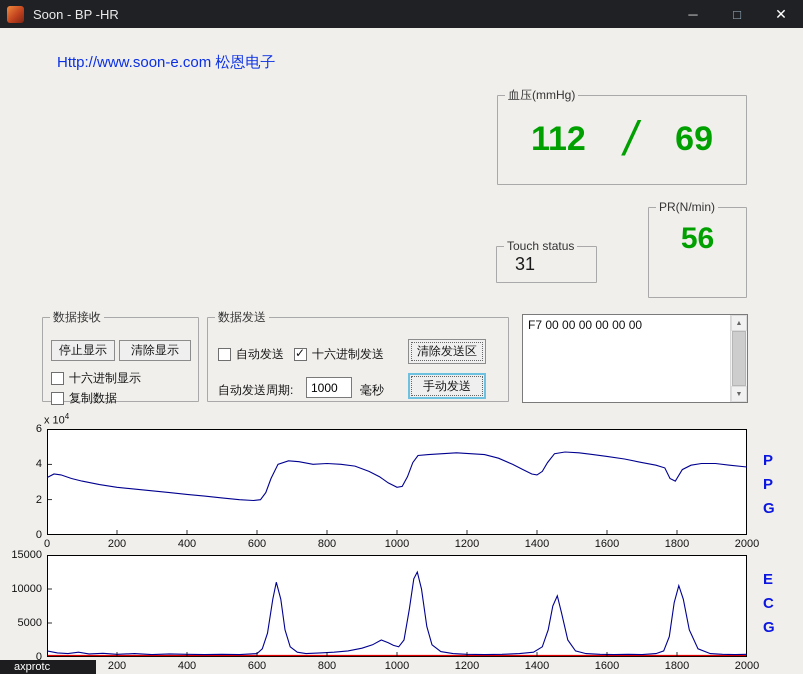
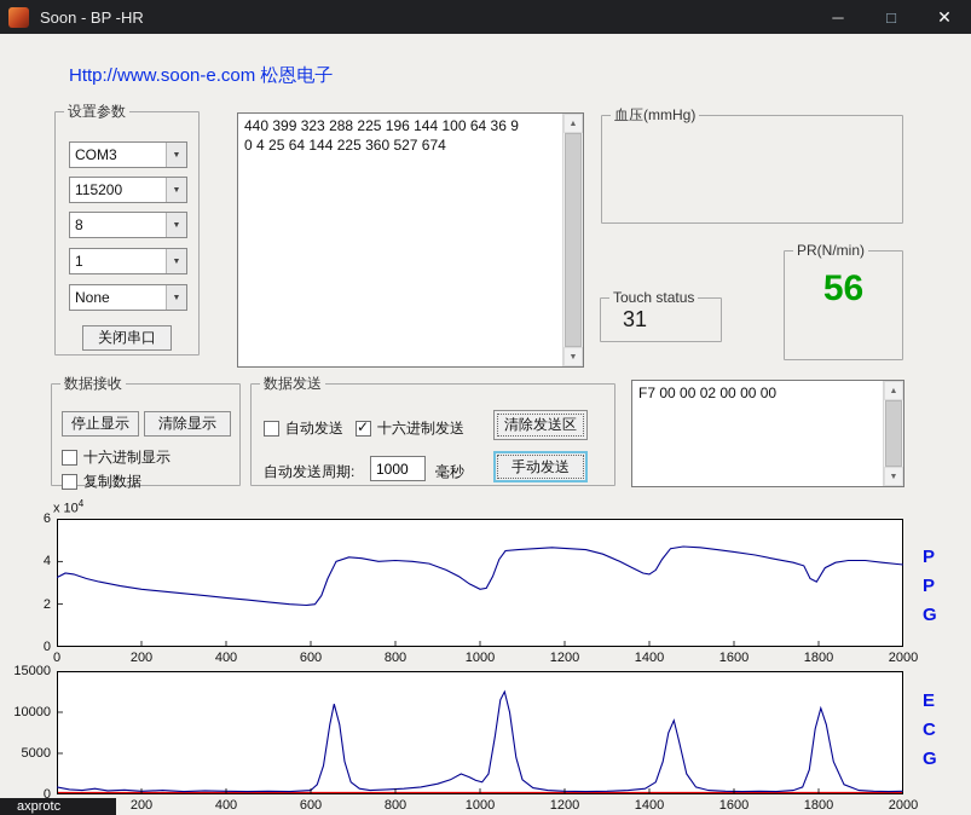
  Soon - BP -HR
  ─
  □
  ✕
  Http://www.soon-e.com 松恩电子
+ 设置参数
+ COM3
+ 115200
+ 8
+ 1
+ None
+ 关闭串口
+ 440 399 323 288 225 196 144 100 64 36 9
+ 0 4 25 64 144 225 360 527 674
  血压(mmHg)
- 112
- /
- 69
  PR(N/min)
  56
  Touch status
  31
  数据接收
  停止显示
  清除显示
  十六进制显示
  复制数据
  数据发送
  自动发送
  十六进制发送
  清除发送区
  自动发送周期:
  1000
  毫秒
  手动发送
- F7 00 00 00 00 00 00
+ F7 00 00 02 00 00 00
  x 104
  0
  2
  4
  6
  0
  200
  400
  600
  800
  1000
  1200
  1400
  1600
  1800
  2000
  P
  P
  G
  0
  5000
  10000
  15000
  200
  400
  600
  800
  1000
  1200
  1400
  1600
  1800
  2000
  E
  C
  G
  axprotc
